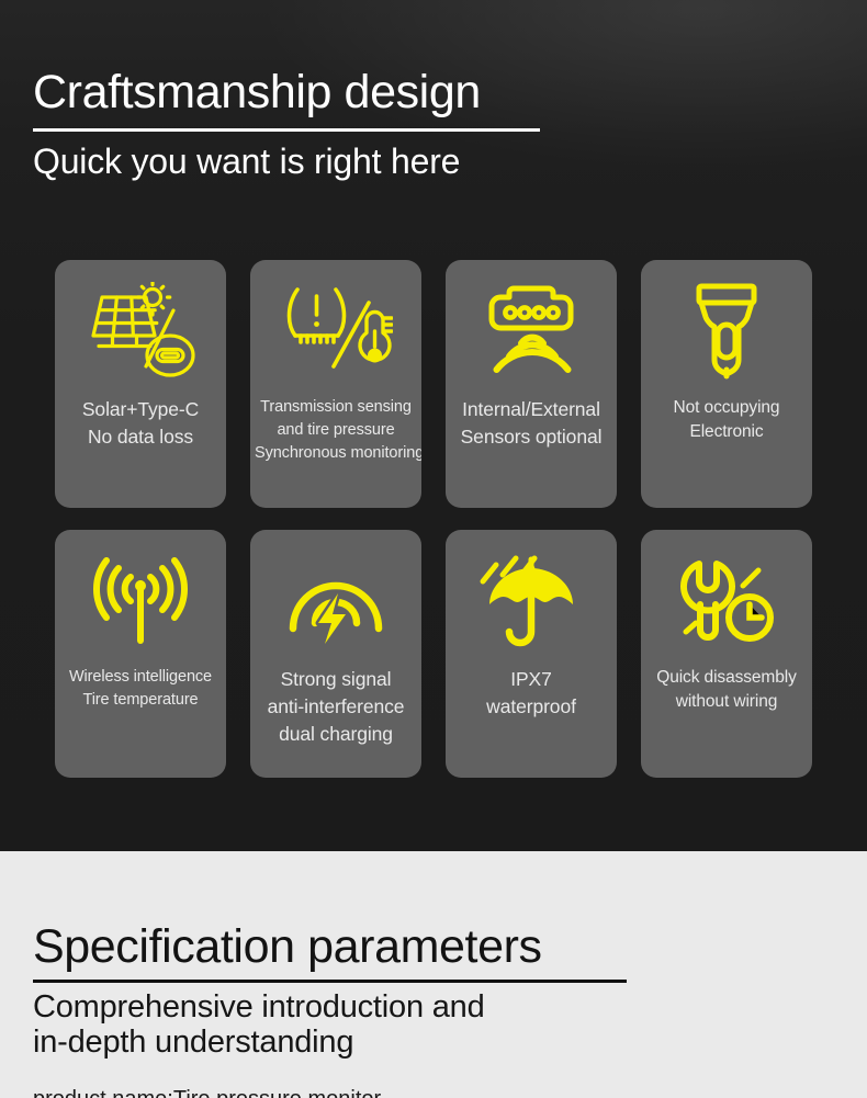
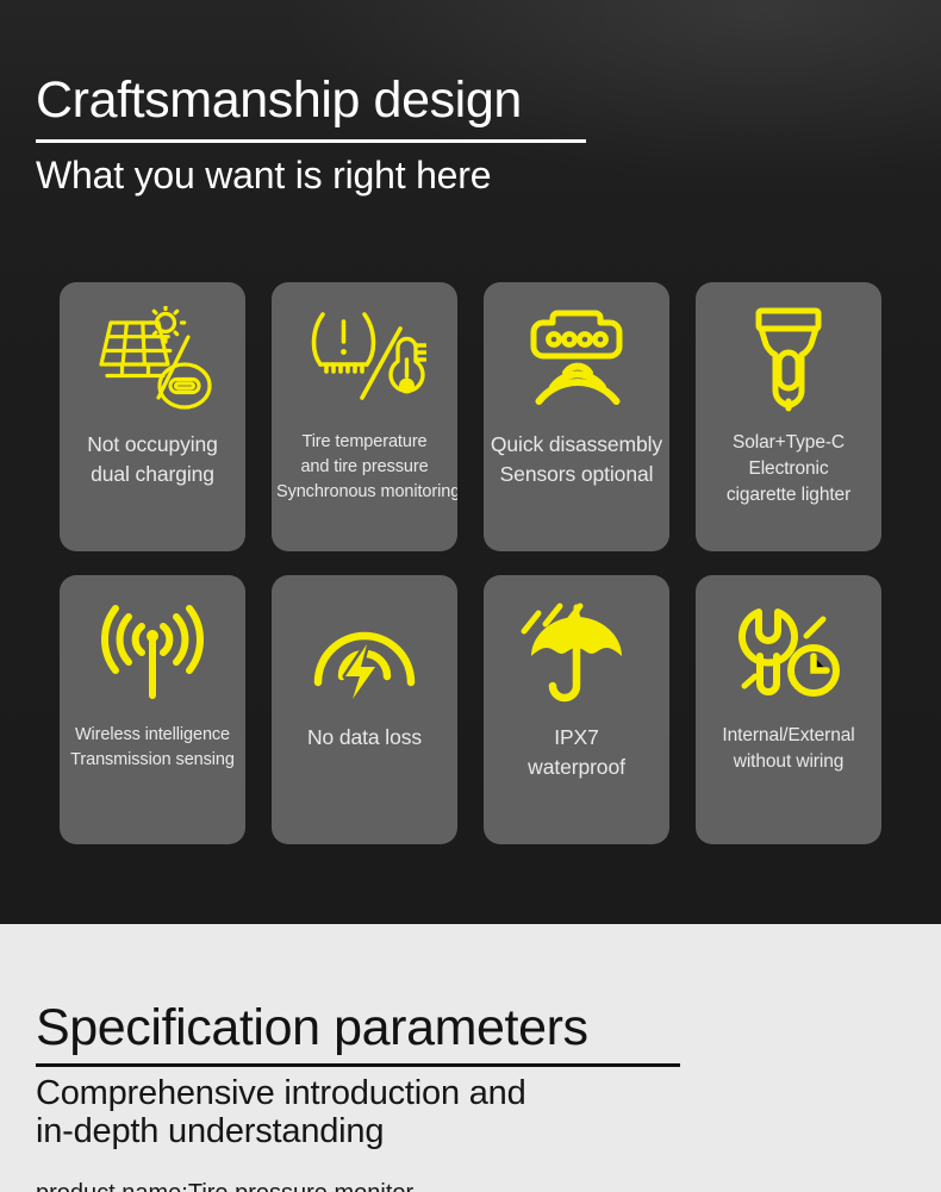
  Craftsmanship design
- Quick you want is right here
+ What you want is right here
- Solar+Type-C
+ Not occupying
- No data loss
+ dual charging
- Transmission sensing
+ Tire temperature
  and tire pressure
  Synchronous monitoring
- Internal/External
+ Quick disassembly
  Sensors optional
- Not occupying
+ Solar+Type-C
  Electronic
+ cigarette lighter
  Wireless intelligence
- Tire temperature
+ Transmission sensing
- Strong signal
- anti-interference
- dual charging
+ No data loss
  IPX7
  waterproof
- Quick disassembly
+ Internal/External
  without wiring
  Specification parameters
  Comprehensive introduction and
  in-depth understanding
